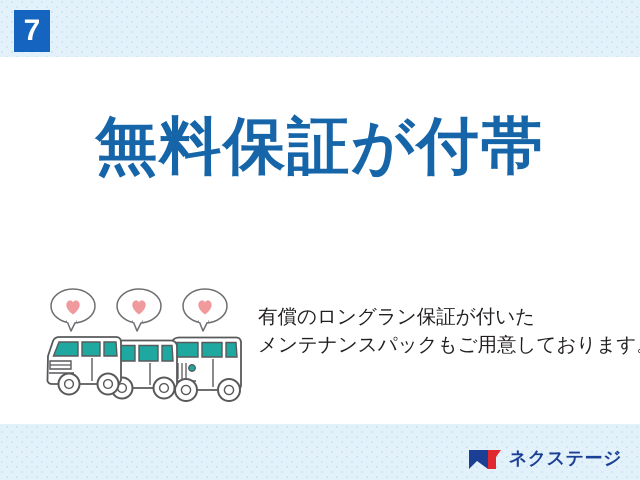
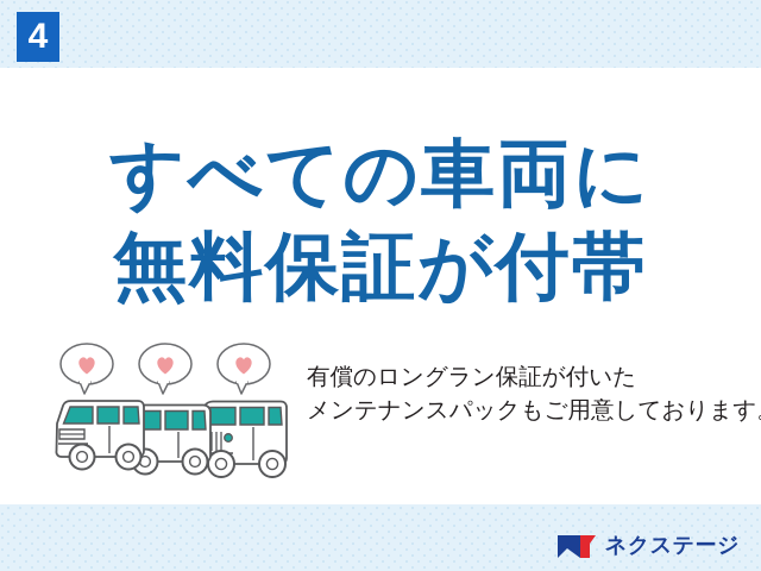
- 7
+ 4
+ すべての車両に
  無料保証が付帯
  有償のロングラン保証が付いた
  メンテナンスパックもご用意しております
  ネクステージ
